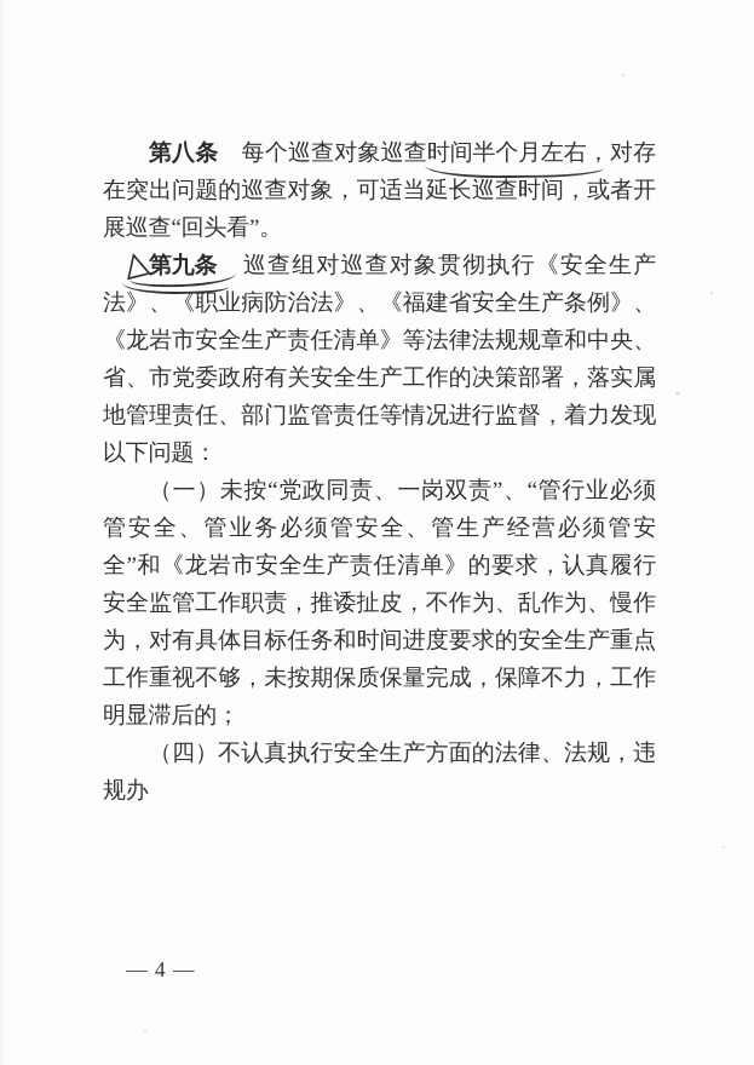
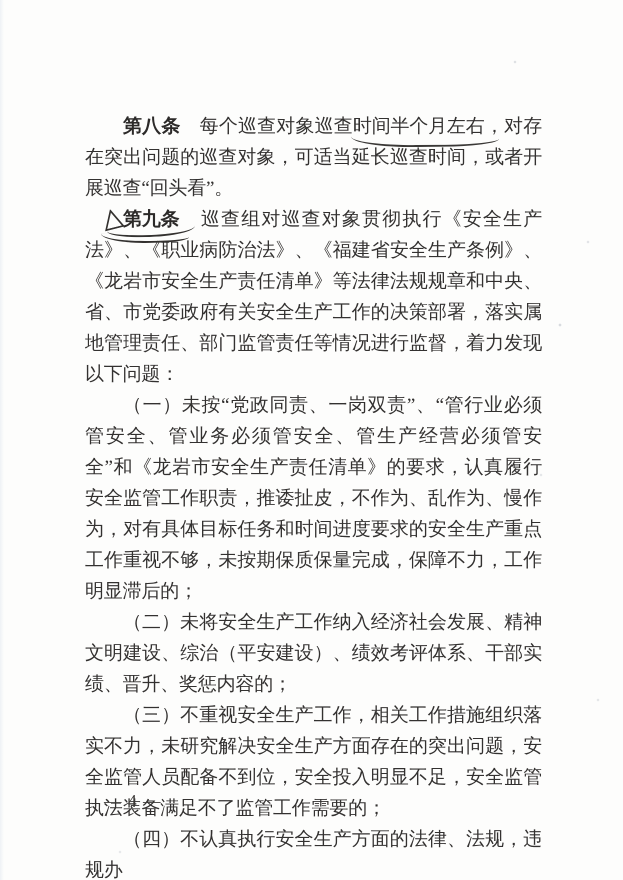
  第八条 每个巡查对象巡查时间半个月左右，对存在突出问题的巡查对象，可适当延长巡查时间，或者开展巡查“回头看”。
  第九条 巡查组对巡查对象贯彻执行《安全生产法》、《职业病防治法》、《福建省安全生产条例》、《龙岩市安全生产责任清单》等法律法规规章和中央、省、市党委政府有关安全生产工作的决策部署，落实属地管理责任、部门监管责任等情况进行监督，着力发现以下问题：
  （一）未按“党政同责、一岗双责”、“管行业必须管安全、管业务必须管安全、管生产经营必须管安全”和《龙岩市安全生产责任清单》的要求，认真履行安全监管工作职责，推诿扯皮，不作为、乱作为、慢作为，对有具体目标任务和时间进度要求的安全生产重点工作重视不够，未按期保质保量完成，保障不力，工作明显滞后的；
+ （二）未将安全生产工作纳入经济社会发展、精神文明建设、综治（平安建设）、绩效考评体系、干部实绩、晋升、奖惩内容的；
+ （三）不重视安全生产工作，相关工作措施组织落实不力，未研究解决安全生产方面存在的突出问题，安全监管人员配备不到位，安全投入明显不足，安全监管执法装备满足不了监管工作需要的；
  （四）不认真执行安全生产方面的法律、法规，违规办
  — 4 —
